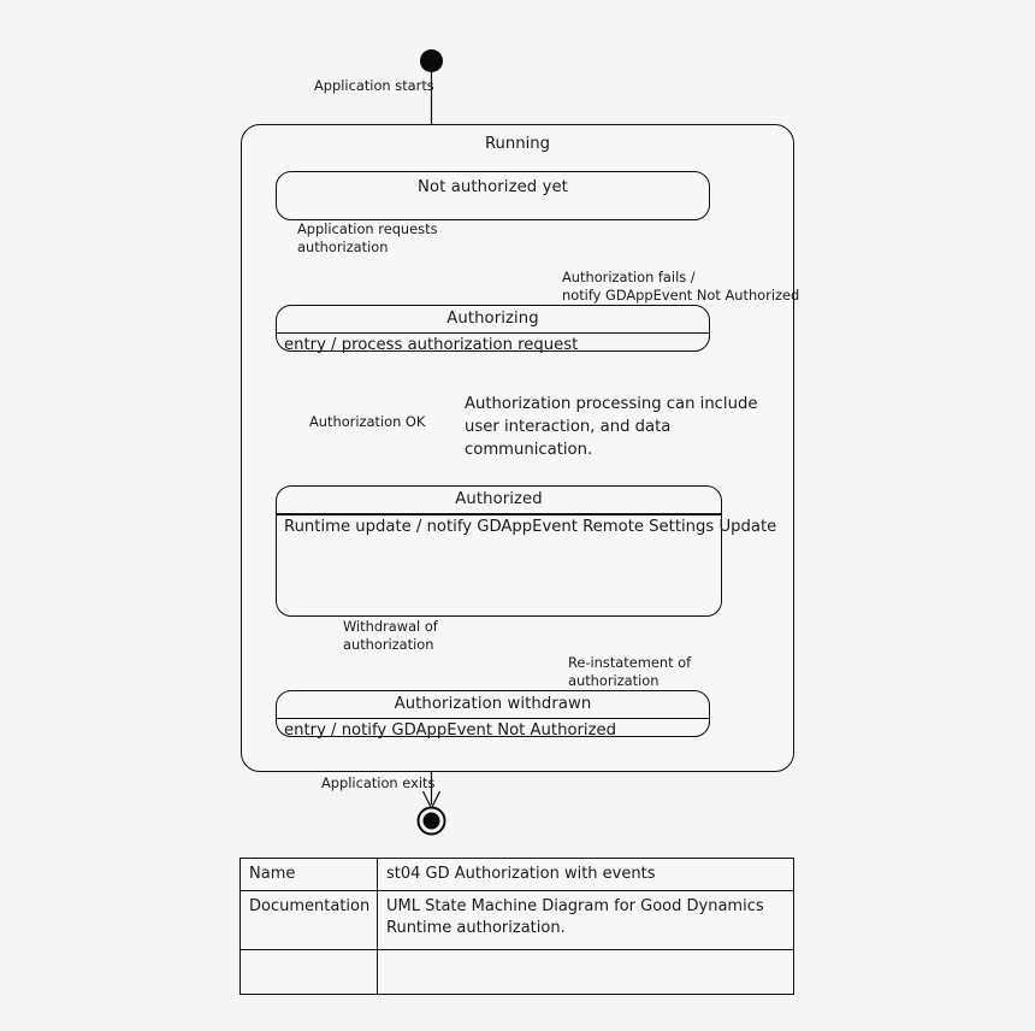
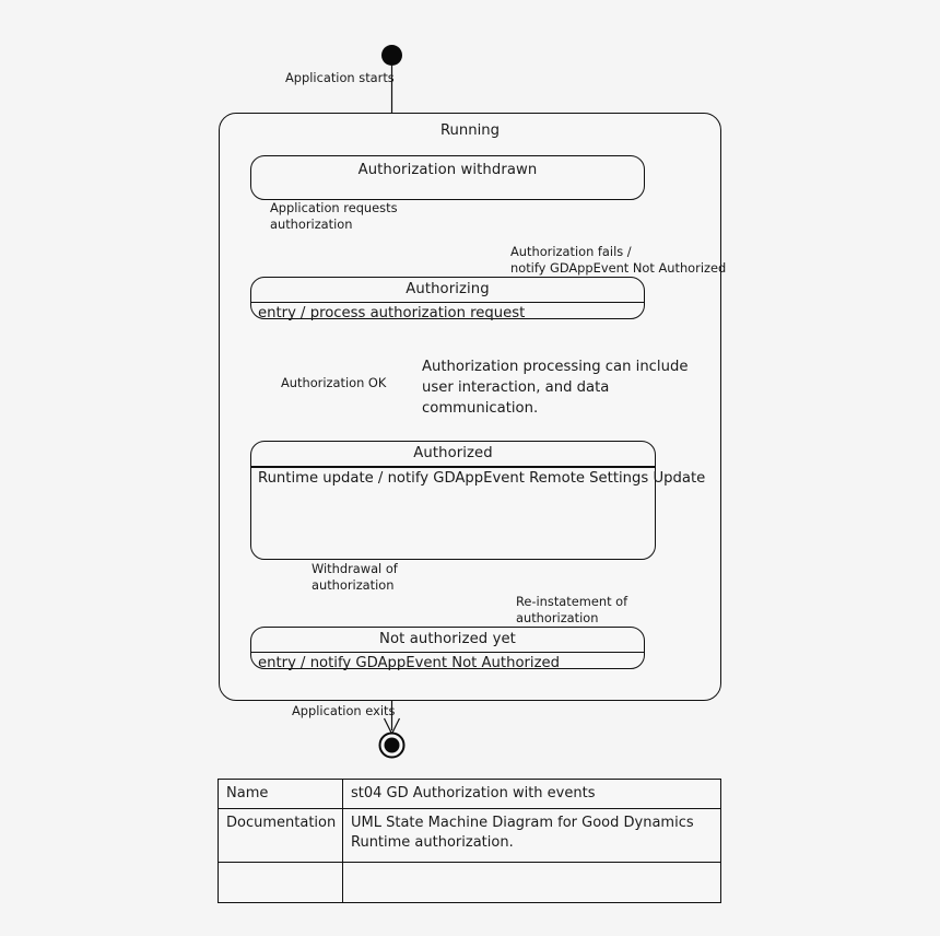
  Running
- Not authorized yet
+ Authorization withdrawn
  Authorizing
  entry / process authorization request
  Authorized
  Runtime update / notify GDAppEvent Remote Settings Update
- Authorization withdrawn
+ Not authorized yet
  entry / notify GDAppEvent Not Authorized
  Authorization processing can include user interaction, and data communication.
  Application starts
  Application requests
  authorization
  Authorization fails /
  notify GDAppEvent Not Authorized
  Authorization OK
  Withdrawal of
  authorization
  Re-instatement of
  authorization
  Application exits
  Name	st04 GD Authorization with events
  Documentation	UML State Machine Diagram for Good Dynamics Runtime authorization.
